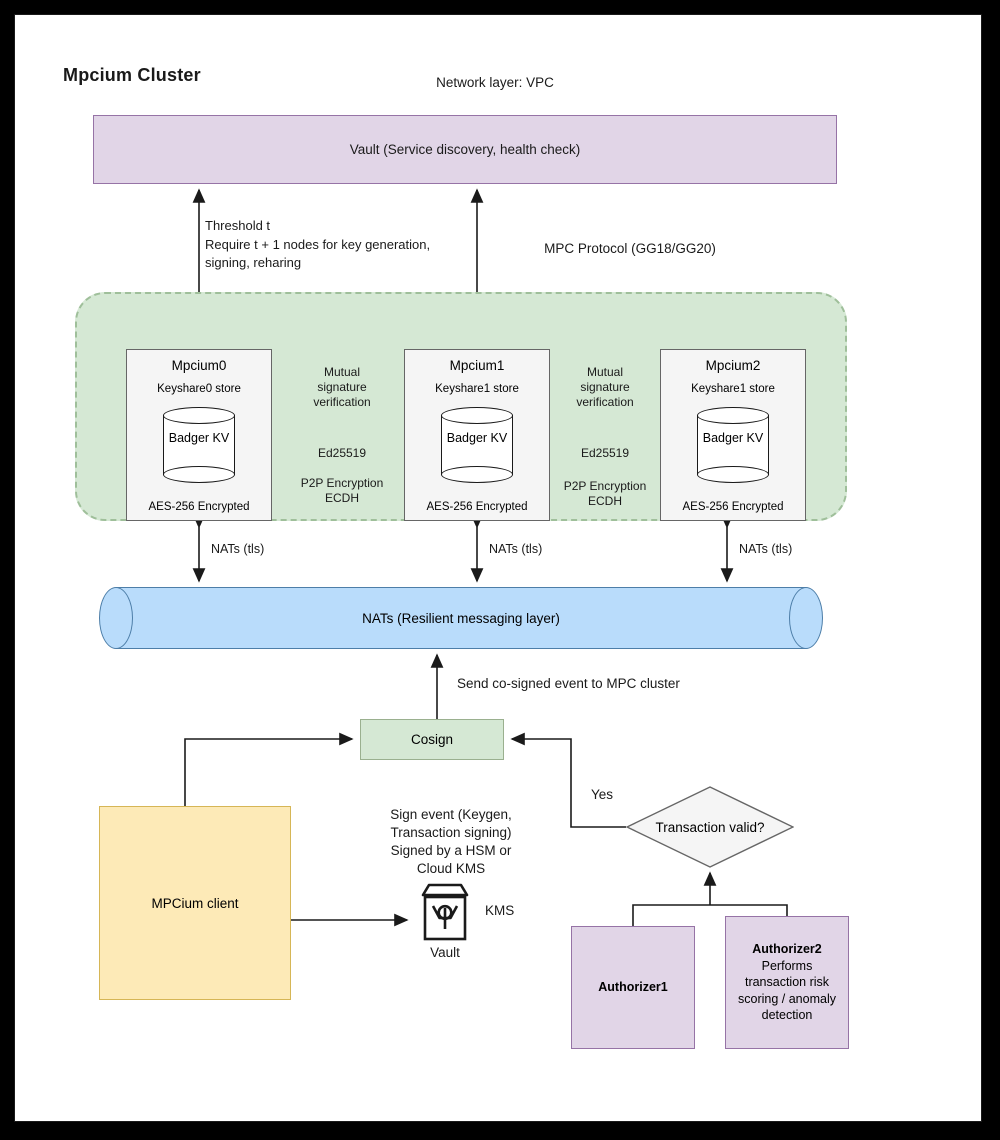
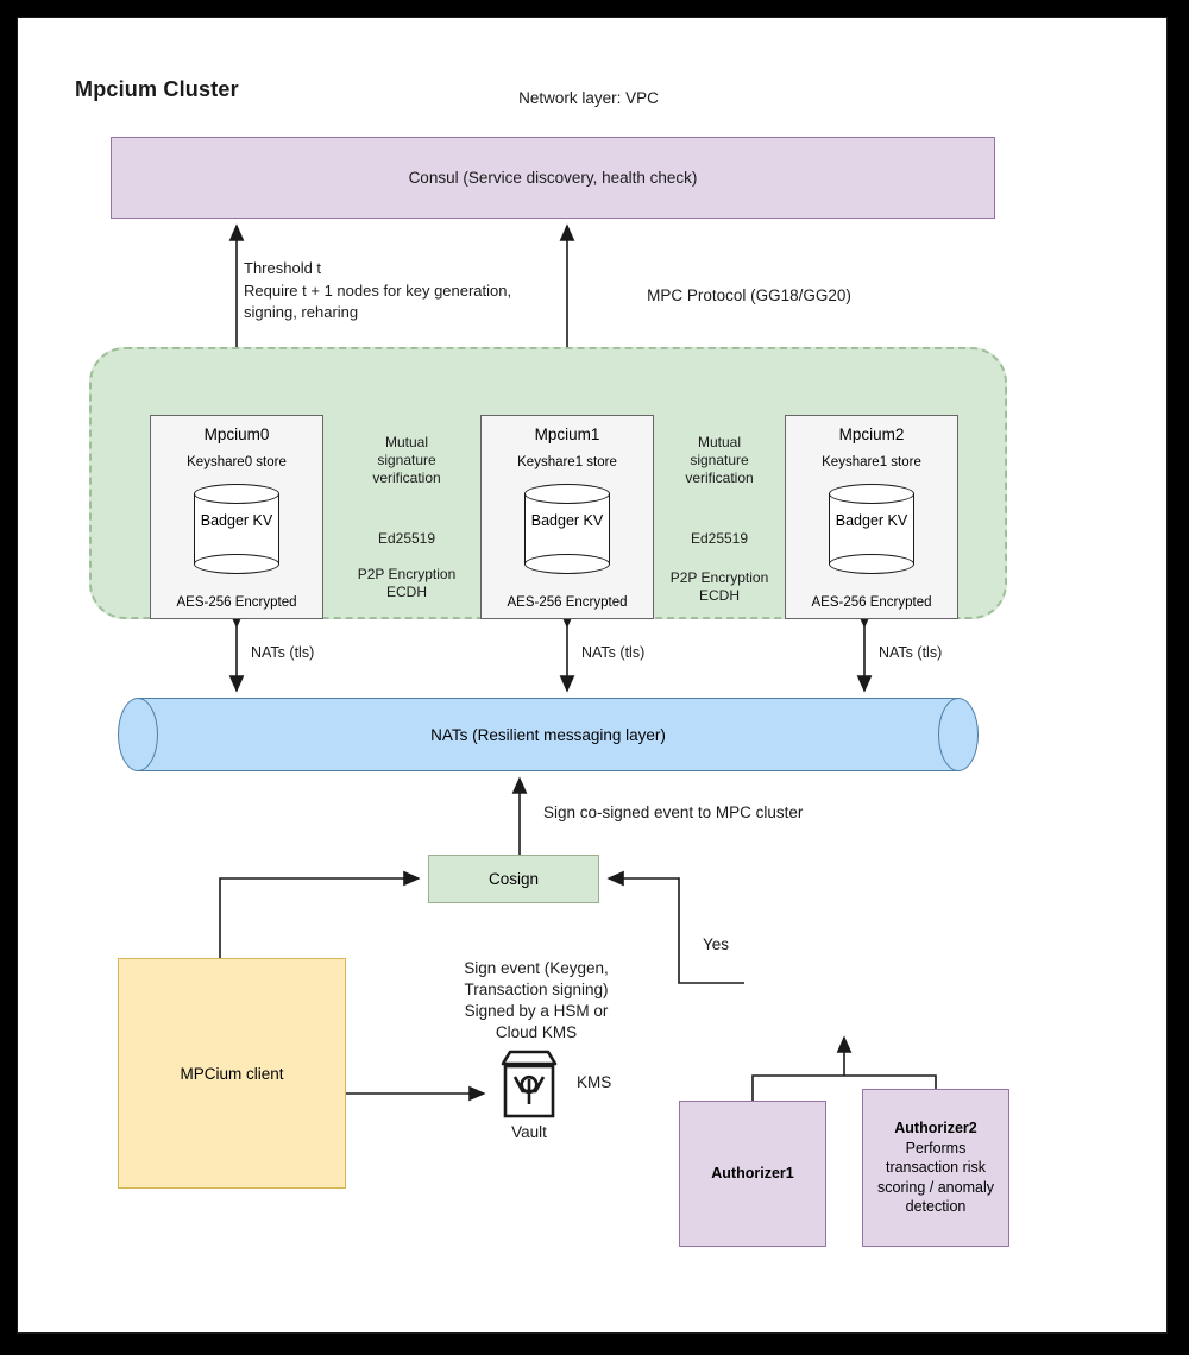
  Mpcium Cluster
  Network layer: VPC
- Vault (Service discovery, health check)
+ Consul (Service discovery, health check)
  Threshold t
  Require t + 1 nodes for key generation,
  signing, reharing
  MPC Protocol (GG18/GG20)
  Mpcium0
  Keyshare0 store
  Badger KV
  AES-256 Encrypted
  Mpcium1
  Keyshare1 store
  Badger KV
  AES-256 Encrypted
  Mpcium2
  Keyshare1 store
  Badger KV
  AES-256 Encrypted
  Mutual
  signature
  verification
  Ed25519
  P2P Encryption
  ECDH
  Mutual
  signature
  verification
  Ed25519
  P2P Encryption
  ECDH
  NATs (tls)
  NATs (tls)
  NATs (tls)
  NATs (Resilient messaging layer)
- Send co-signed event to MPC cluster
+ Sign co-signed event to MPC cluster
  Cosign
  MPCium client
  Sign event (Keygen,
  Transaction signing)
  Signed by a HSM or
  Cloud KMS
  KMS
  Vault
- Transaction valid?
  Yes
  Authorizer1
  Authorizer2
  Performs
  transaction risk
  scoring / anomaly
  detection
